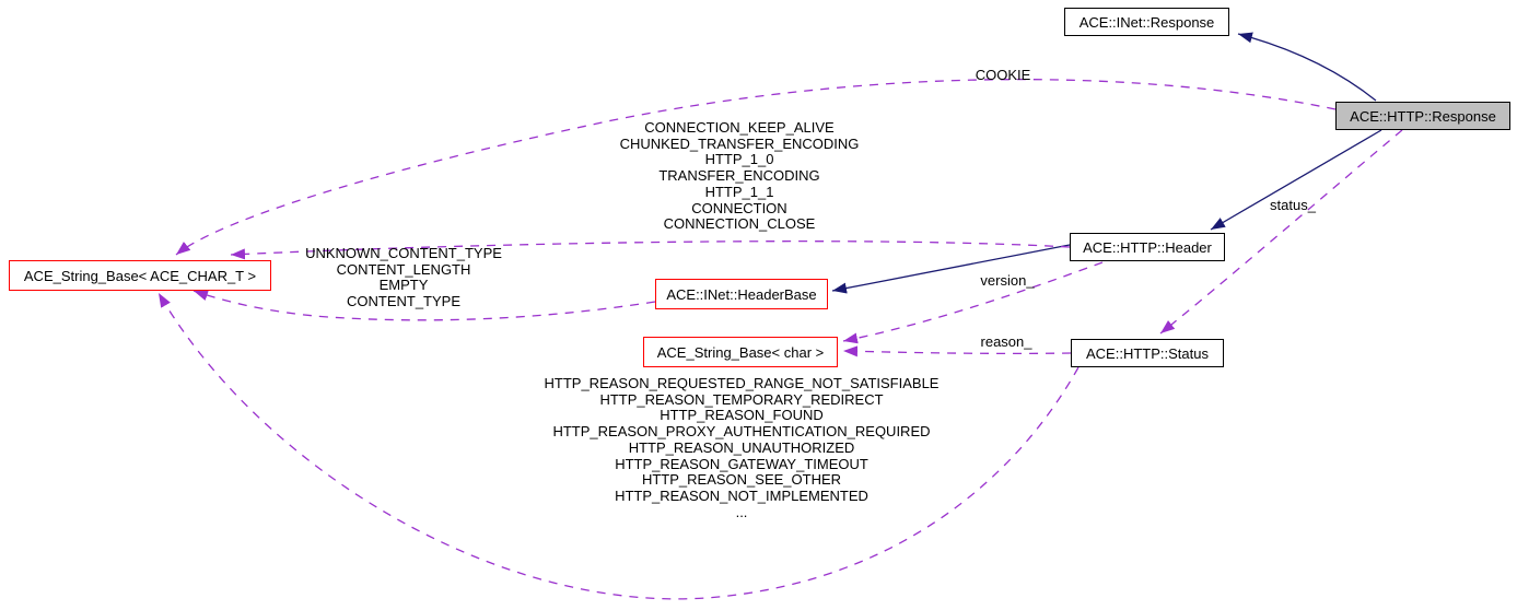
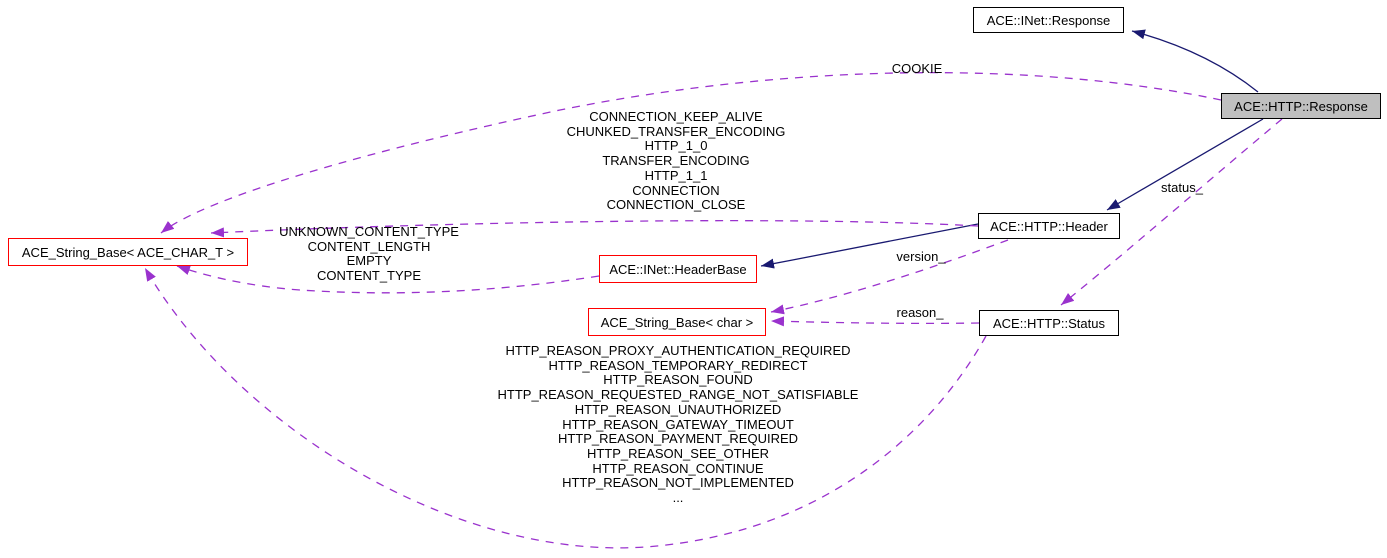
  ACE::INet::Response
  ACE::HTTP::Response
  ACE::HTTP::Header
  ACE::INet::HeaderBase
  ACE_String_Base< char >
  ACE::HTTP::Status
  ACE_String_Base< ACE_CHAR_T >
  COOKIE
  CONNECTION_KEEP_ALIVE
  CHUNKED_TRANSFER_ENCODING
  HTTP_1_0
  TRANSFER_ENCODING
  HTTP_1_1
  CONNECTION
  CONNECTION_CLOSE
  UNKNOWN_CONTENT_TYPE
  CONTENT_LENGTH
  EMPTY
  CONTENT_TYPE
- HTTP_REASON_REQUESTED_RANGE_NOT_SATISFIABLE
+ HTTP_REASON_PROXY_AUTHENTICATION_REQUIRED
  HTTP_REASON_TEMPORARY_REDIRECT
  HTTP_REASON_FOUND
- HTTP_REASON_PROXY_AUTHENTICATION_REQUIRED
+ HTTP_REASON_REQUESTED_RANGE_NOT_SATISFIABLE
  HTTP_REASON_UNAUTHORIZED
  HTTP_REASON_GATEWAY_TIMEOUT
+ HTTP_REASON_PAYMENT_REQUIRED
  HTTP_REASON_SEE_OTHER
+ HTTP_REASON_CONTINUE
  HTTP_REASON_NOT_IMPLEMENTED
  ...
  status_
  version_
  reason_
